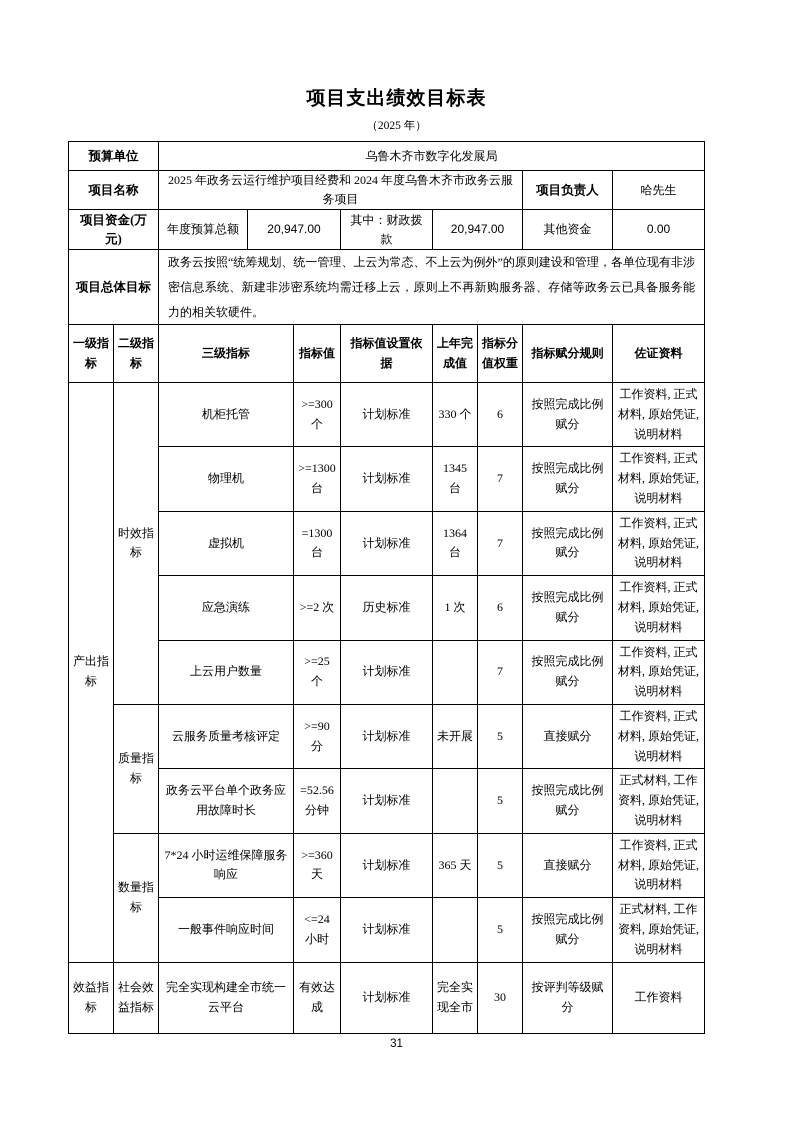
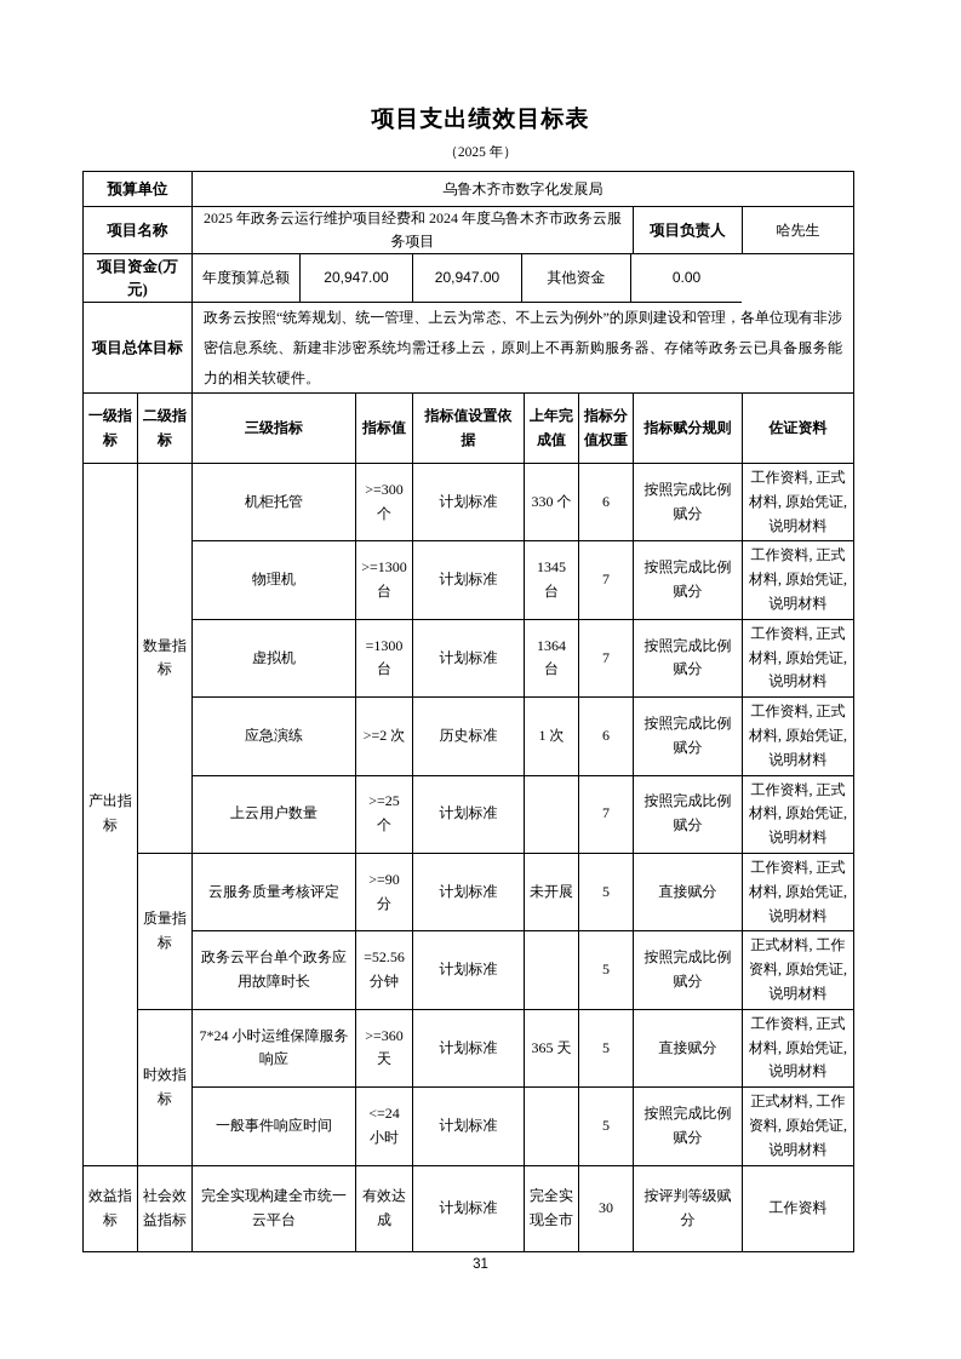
  项目支出绩效目标表
  （2025 年）
  预算单位
  乌鲁木齐市数字化发展局
  项目名称
  2025 年政务云运行维护项目经费和 2024 年度乌鲁木齐市政务云服务项目
  项目负责人
  哈先生
  项目资金(万元)
  年度预算总额
  20,947.00
- 其中：财政拨款
  20,947.00
  其他资金
  0.00
  项目总体目标
  政务云按照“统筹规划、统一管理、上云为常态、不上云为例外”的原则建设和管理，各单位现有非涉密信息系统、新建非涉密系统均需迁移上云，原则上不再新购服务器、存储等政务云已具备服务能力的相关软硬件。
  一级指标	二级指标	三级指标	指标值	指标值设置依据	上年完成值	指标分值权重	指标赋分规则	佐证资料
- 产出指标	时效指标	机柜托管	>=300 个	计划标准	330 个	6	按照完成比例赋分	工作资料, 正式材料, 原始凭证, 说明材料
+ 产出指标	数量指标	机柜托管	>=300 个	计划标准	330 个	6	按照完成比例赋分	工作资料, 正式材料, 原始凭证, 说明材料
  物理机	>=1300 台	计划标准	1345 台	7	按照完成比例赋分	工作资料, 正式材料, 原始凭证, 说明材料
  虚拟机	=1300 台	计划标准	1364 台	7	按照完成比例赋分	工作资料, 正式材料, 原始凭证, 说明材料
  应急演练	>=2 次	历史标准	1 次	6	按照完成比例赋分	工作资料, 正式材料, 原始凭证, 说明材料
  上云用户数量	>=25 个	计划标准		7	按照完成比例赋分	工作资料, 正式材料, 原始凭证, 说明材料
  质量指标	云服务质量考核评定	>=90 分	计划标准	未开展	5	直接赋分	工作资料, 正式材料, 原始凭证, 说明材料
  政务云平台单个政务应用故障时长	=52.56 分钟	计划标准		5	按照完成比例赋分	正式材料, 工作资料, 原始凭证, 说明材料
- 数量指标	7*24 小时运维保障服务响应	>=360 天	计划标准	365 天	5	直接赋分	工作资料, 正式材料, 原始凭证, 说明材料
+ 时效指标	7*24 小时运维保障服务响应	>=360 天	计划标准	365 天	5	直接赋分	工作资料, 正式材料, 原始凭证, 说明材料
  一般事件响应时间	<=24 小时	计划标准		5	按照完成比例赋分	正式材料, 工作资料, 原始凭证, 说明材料
  效益指标	社会效益指标	完全实现构建全市统一云平台	有效达成	计划标准	完全实现全市	30	按评判等级赋分	工作资料
  31
